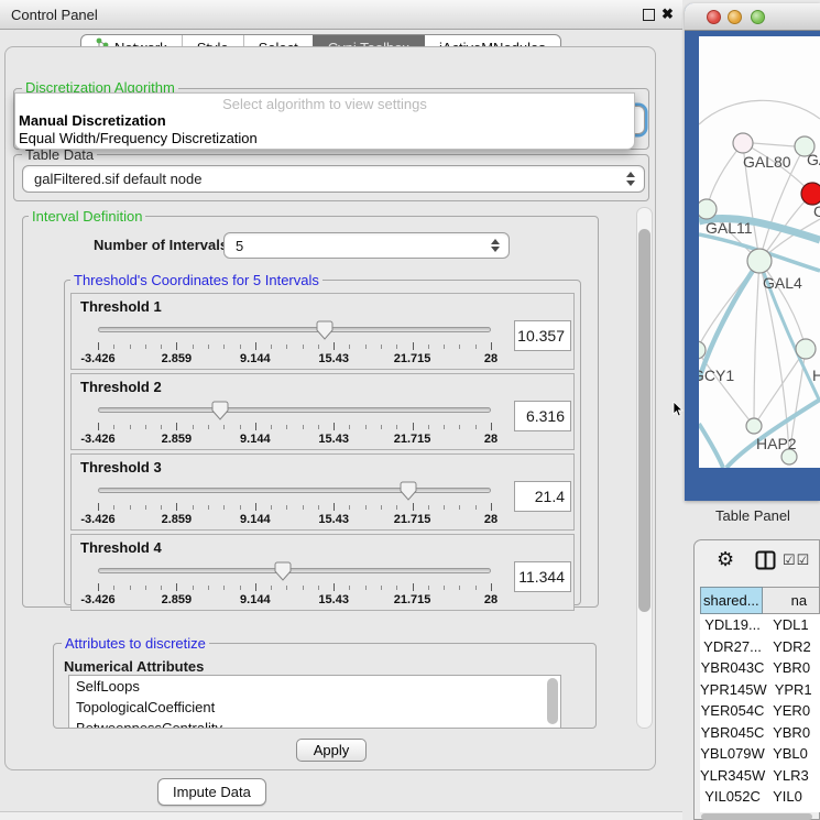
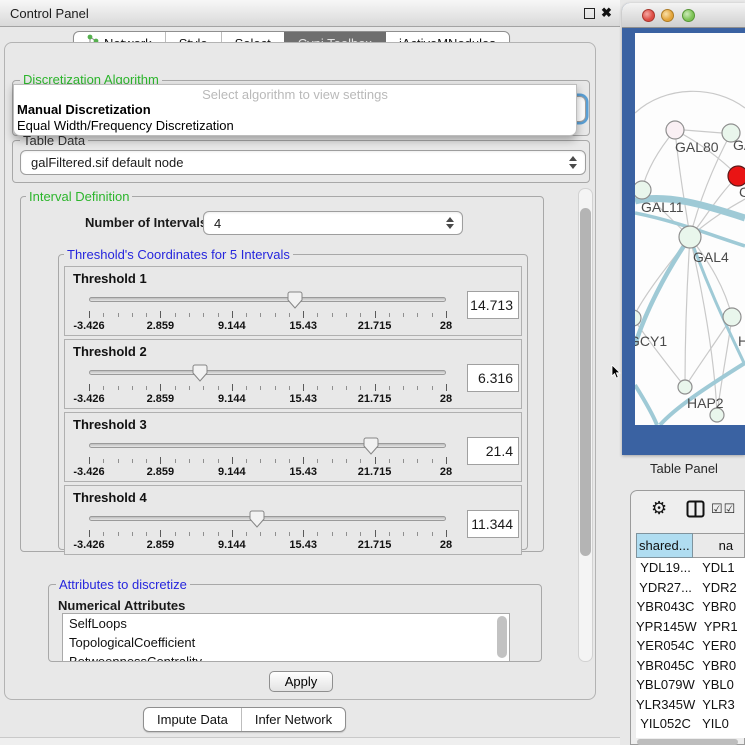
  Control Panel
  ✖
  Discretization Algorithm
  Select algorithm to view settings
  Manual Discretization
  Equal Width/Frequency Discretization
  Table Data
  galFiltered.sif default node
  Interval Definition
  Number of Interval
- 5
+ 4
  Threshold's Coordinates for 5 Intervals
  Threshold 1
  -3.426
  2.859
  9.144
  15.43
  21.715
  28
- 10.357
+ 14.713
  Threshold 2
  -3.426
  2.859
  9.144
  15.43
  21.715
  28
  6.316
  Threshold 3
  -3.426
  2.859
  9.144
  15.43
  21.715
  28
  21.4
  Threshold 4
  -3.426
  2.859
  9.144
  15.43
  21.715
  28
  11.344
  Attributes to discretize
  Numerical Attributes
  SelfLoops
  TopologicalCoefficient
  BetweennessCentrality
  Apply
  Impute Data
+ Infer Network
  GAL80
  C
  GAL11
  GAL4
  GCY1
  HAP2
  Table Panel
  ⚙
  ☑☑
  shared...
  na
  YDL19...
  YDL1
  YDR27...
  YDR2
  YBR043C
  YBR0
  YPR145W
  YPR1
  YER054C
  YER0
  YBR045C
  YBR0
  YBL079W
  YBL0
  YLR345W
  YLR3
  YIL052C
  YIL0
